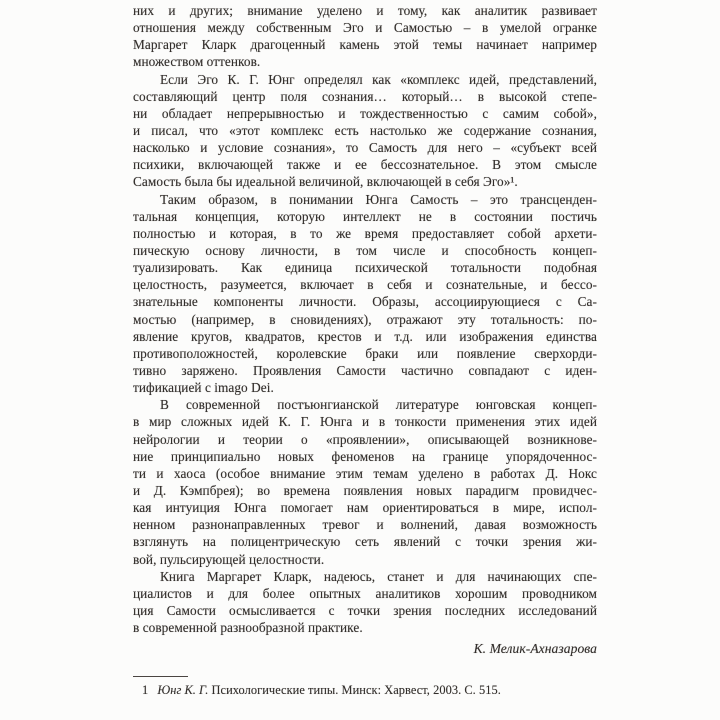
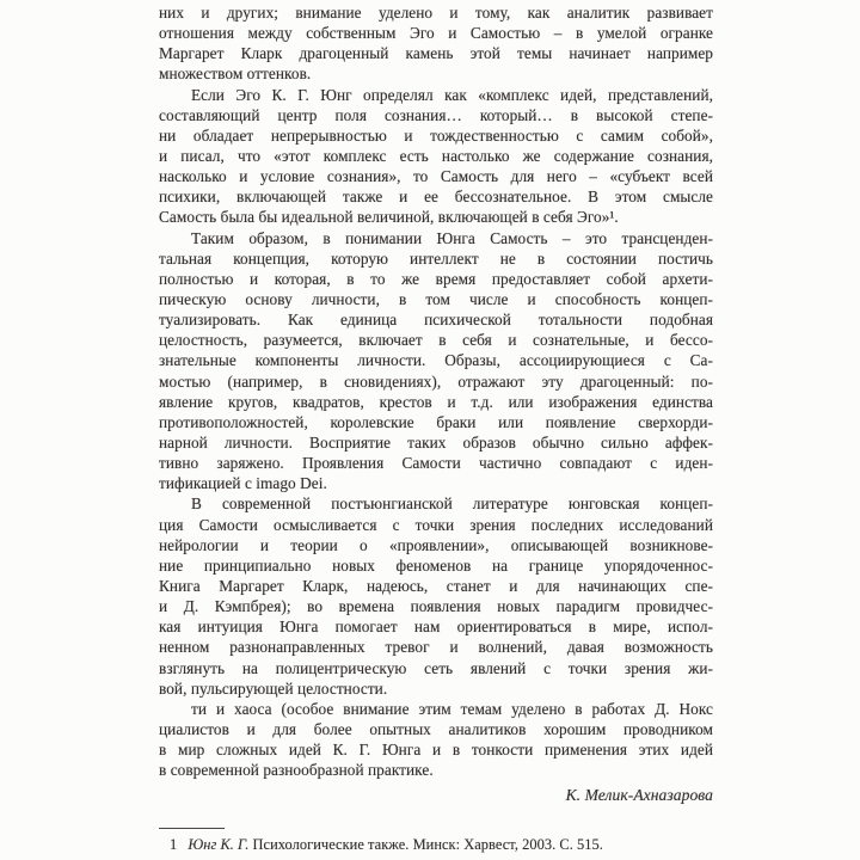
  них и других; внимание уделено и тому, как аналитик развивает
  отношения между собственным Эго и Самостью – в умелой огранке
  Маргарет Кларк драгоценный камень этой темы начинает например
  множеством оттенков.
  Если Эго К. Г. Юнг определял как «комплекс идей, представлений,
  составляющий центр поля сознания… который… в высокой степе-
  ни обладает непрерывностью и тождественностью с самим собой»,
  и писал, что «этот комплекс есть настолько же содержание сознания,
  насколько и условие сознания», то Самость для него – «субъект всей
  психики, включающей также и ее бессознательное. В этом смысле
  Самость была бы идеальной величиной, включающей в себя Эго»¹.
  Таким образом, в понимании Юнга Самость – это трансценден-
  тальная концепция, которую интеллект не в состоянии постичь
  полностью и которая, в то же время предоставляет собой архети-
  пическую основу личности, в том числе и способность концеп-
  туализировать. Как единица психической тотальности подобная
  целостность, разумеется, включает в себя и сознательные, и бессо-
  знательные компоненты личности. Образы, ассоциирующиеся с Са-
- мостью (например, в сновидениях), отражают эту тотальность: по-
+ мостью (например, в сновидениях), отражают эту драгоценный: по-
  явление кругов, квадратов, крестов и т.д. или изображения единства
  противоположностей, королевские браки или появление сверхорди-
+ нарной личности. Восприятие таких образов обычно сильно аффек-
  тивно заряжено. Проявления Самости частично совпадают с иден-
  тификацией с imago Dei.
  В современной постъюнгианской литературе юнговская концеп-
- в мир сложных идей К. Г. Юнга и в тонкости применения этих идей
+ ция Самости осмысливается с точки зрения последних исследований
  нейрологии и теории о «проявлении», описывающей возникнове-
  ние принципиально новых феноменов на границе упорядоченнос-
- ти и хаоса (особое внимание этим темам уделено в работах Д. Нокс
+ Книга Маргарет Кларк, надеюсь, станет и для начинающих спе-
  и Д. Кэмпбрея); во времена появления новых парадигм провидчес-
  кая интуиция Юнга помогает нам ориентироваться в мире, испол-
  ненном разнонаправленных тревог и волнений, давая возможность
  взглянуть на полицентрическую сеть явлений с точки зрения жи-
  вой, пульсирующей целостности.
- Книга Маргарет Кларк, надеюсь, станет и для начинающих спе-
+ ти и хаоса (особое внимание этим темам уделено в работах Д. Нокс
  циалистов и для более опытных аналитиков хорошим проводником
- ция Самости осмысливается с точки зрения последних исследований
+ в мир сложных идей К. Г. Юнга и в тонкости применения этих идей
  в современной разнообразной практике.
  К. Мелик-Ахназарова
- 1 Юнг К. Г. Психологические типы. Минск: Харвест, 2003. С. 515.
+ 1 Юнг К. Г. Психологические также. Минск: Харвест, 2003. С. 515.
